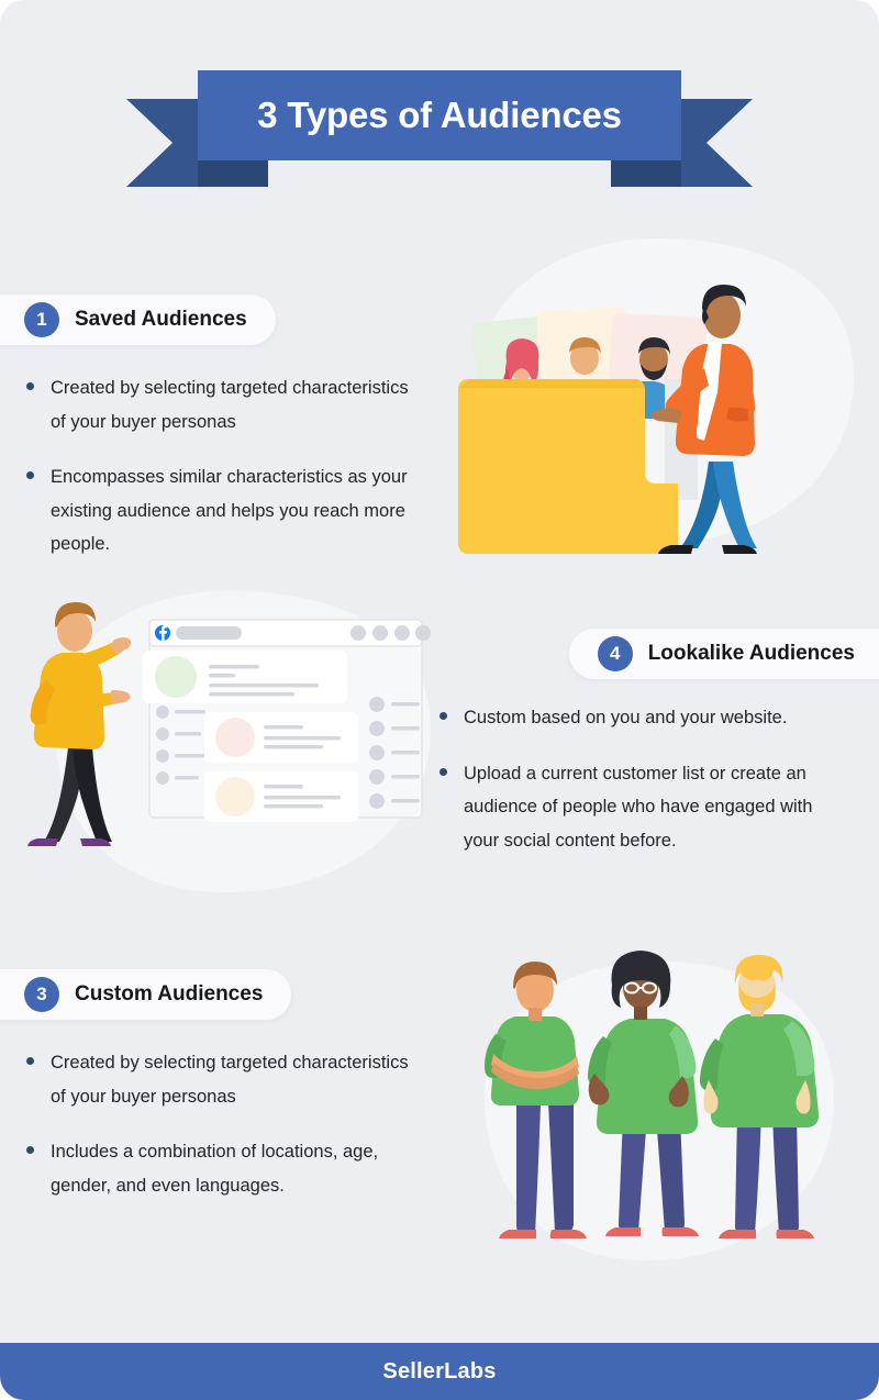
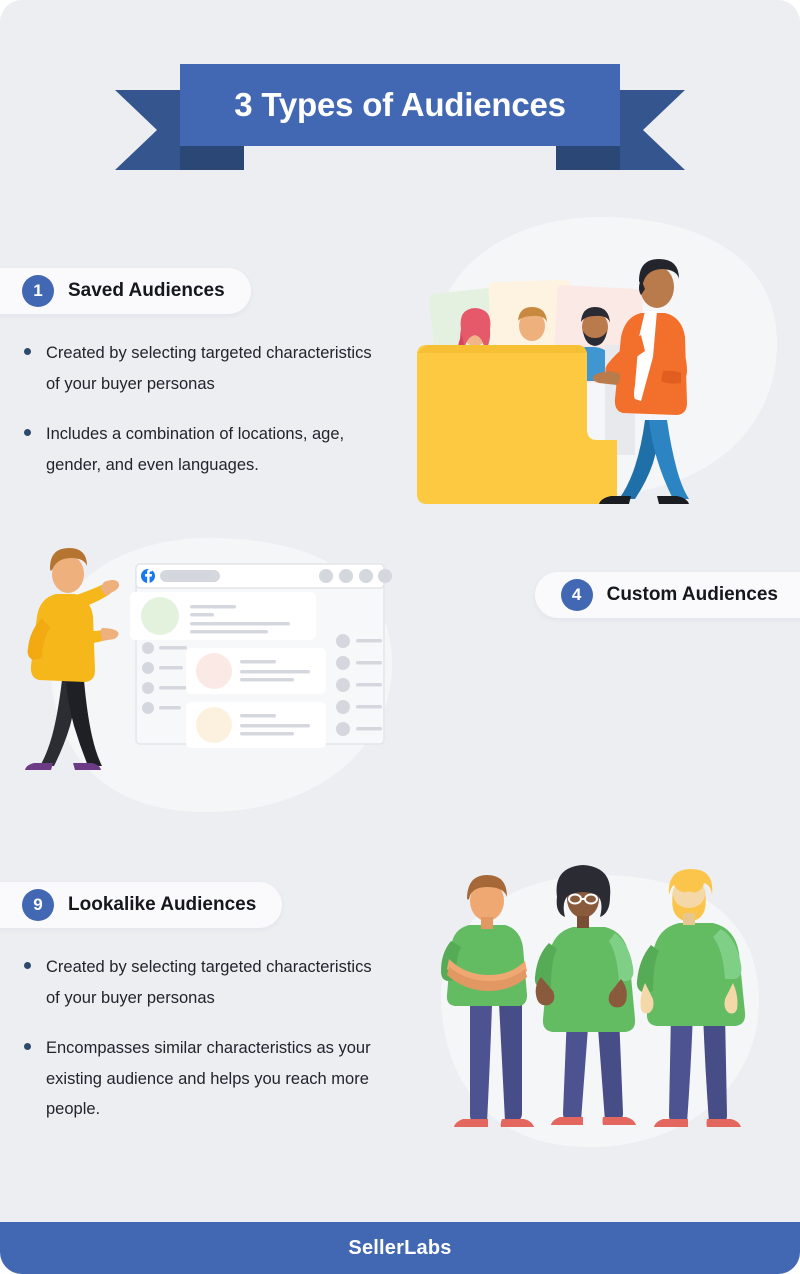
  3 Types of Audiences
  1
  Saved Audiences
  Created by selecting targeted characteristics of your buyer personas
- Encompasses similar characteristics as your existing audience and helps you reach more people.
+ Includes a combination of locations, age, gender, and even languages.
  4
- Lookalike Audiences
+ Custom Audiences
- Custom based on you and your website.
- Upload a current customer list or create an audience of people who have engaged with your social content before.
- 3
+ 9
- Custom Audiences
+ Lookalike Audiences
  Created by selecting targeted characteristics of your buyer personas
- Includes a combination of locations, age, gender, and even languages.
+ Encompasses similar characteristics as your existing audience and helps you reach more people.
  SellerLabs
